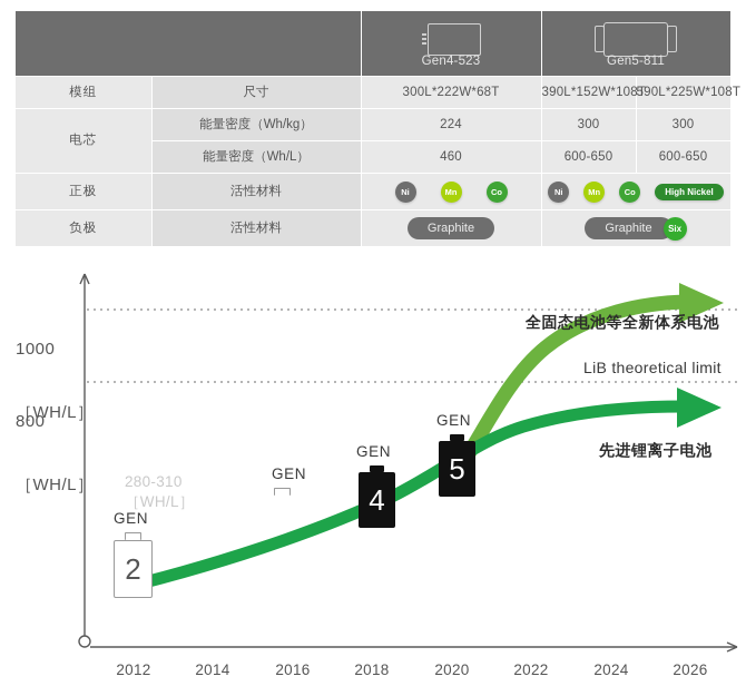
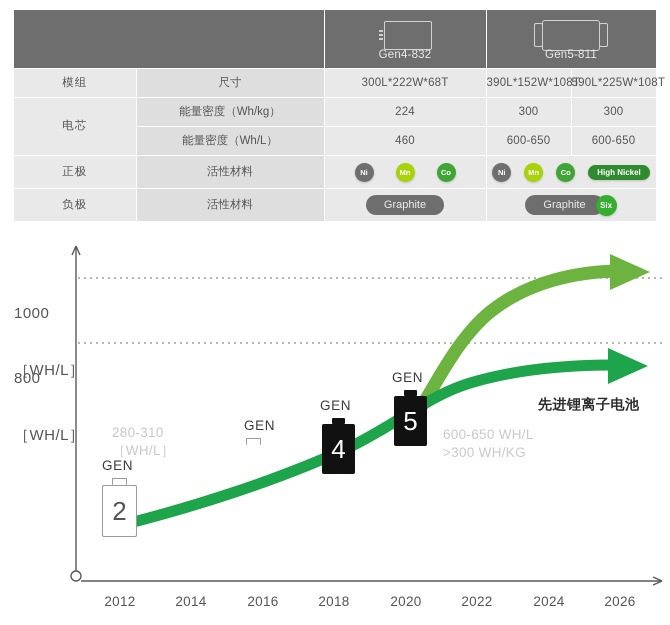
- 	Gen4-523	Gen5-811
+ 	Gen4-832	Gen5-811
  模组	尺寸	300L*222W*68T	390L*152W*108	590L*225W*108T
  电芯	能量密度（Wh/kg）	224	300	300
  能量密度（Wh/L）	460	600-650	600-650
  正极	活性材料	Ni Mn Co	Ni Mn Co High Nickel
  负极	活性材料	Graphite	Graphite Six
  1000
  ［WH/L］
  800
  ［WH/L］
- 全固态电池等全新体系电池
- LiB theoretical limit
  先进锂离子电池
  280-310
  ［WH/L］
+ 600-650 WH/L
+ >300 WH/KG
  GEN
  2
  GEN
  GEN
  4
  GEN
  5
  2012
  2014
  2016
  2018
  2020
  2022
  2024
  2026
